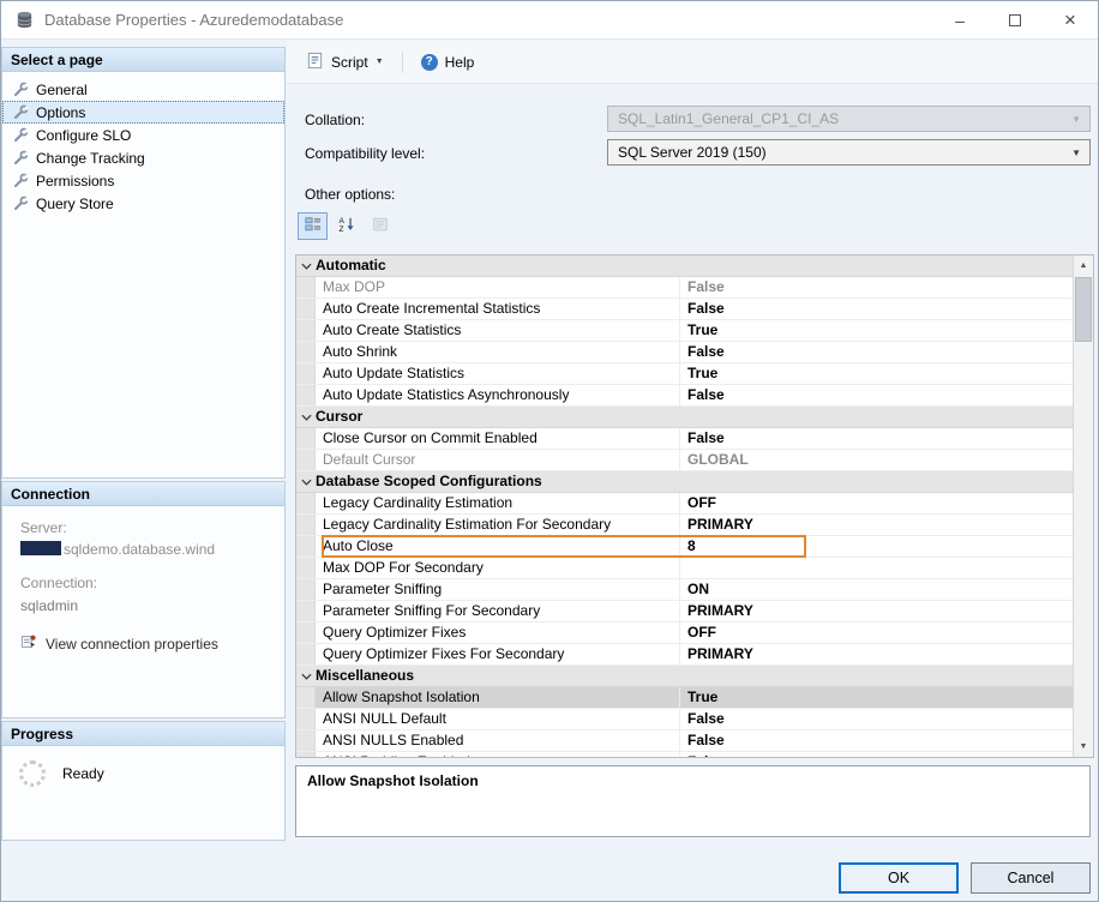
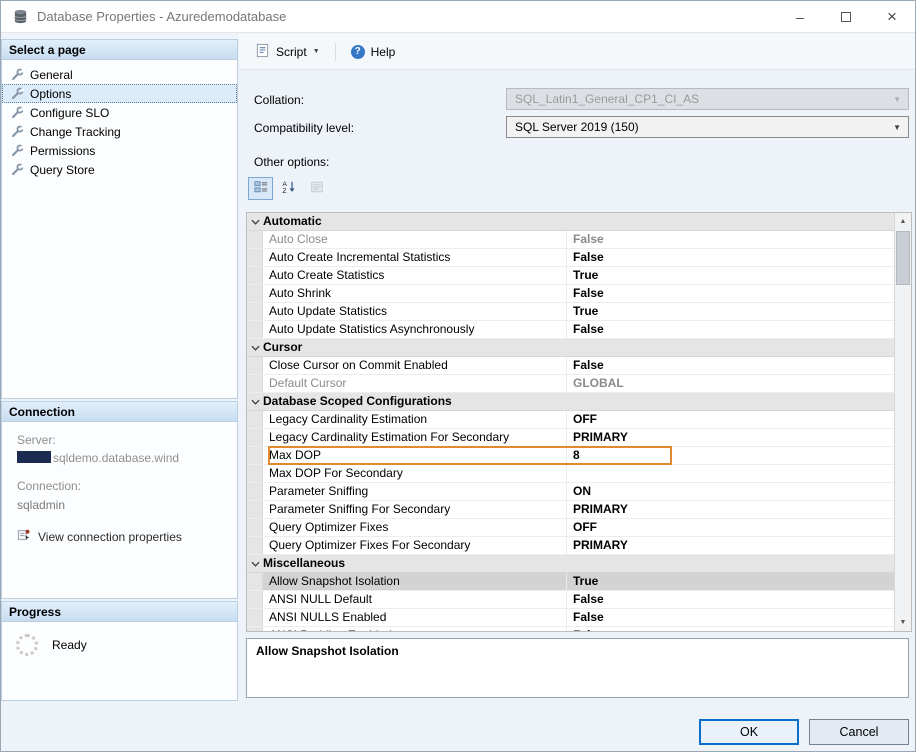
  Database Properties - Azuredemodatabase
  –
  ×
  Select a page
  General
  Options
  Configure SLO
  Change Tracking
  Permissions
  Query Store
  Connection
  Server:
  sqldemo.database.wind
  Connection:
  sqladmin
  View connection properties
  Progress
  Ready
  Script
  ?
  Help
  Collation:
  SQL_Latin1_General_CP1_CI_AS
  ▼
  Compatibility level:
  SQL Server 2019 (150)
  ▼
  Other options:
  Automatic
- Max DOP
+ Auto Close
  False
  Auto Create Incremental Statistics
  False
  Auto Create Statistics
  True
  Auto Shrink
  False
  Auto Update Statistics
  True
  Auto Update Statistics Asynchronously
  False
  Cursor
  Close Cursor on Commit Enabled
  False
  Default Cursor
  GLOBAL
  Database Scoped Configurations
  Legacy Cardinality Estimation
  OFF
  Legacy Cardinality Estimation For Secondary
  PRIMARY
- Auto Close
+ Max DOP
  8
  Max DOP For Secondary
  Parameter Sniffing
  ON
  Parameter Sniffing For Secondary
  PRIMARY
  Query Optimizer Fixes
  OFF
  Query Optimizer Fixes For Secondary
  PRIMARY
  Miscellaneous
  Allow Snapshot Isolation
  True
  ANSI NULL Default
  False
  ANSI NULLS Enabled
  False
  Allow Snapshot Isolation
  OK
  Cancel
